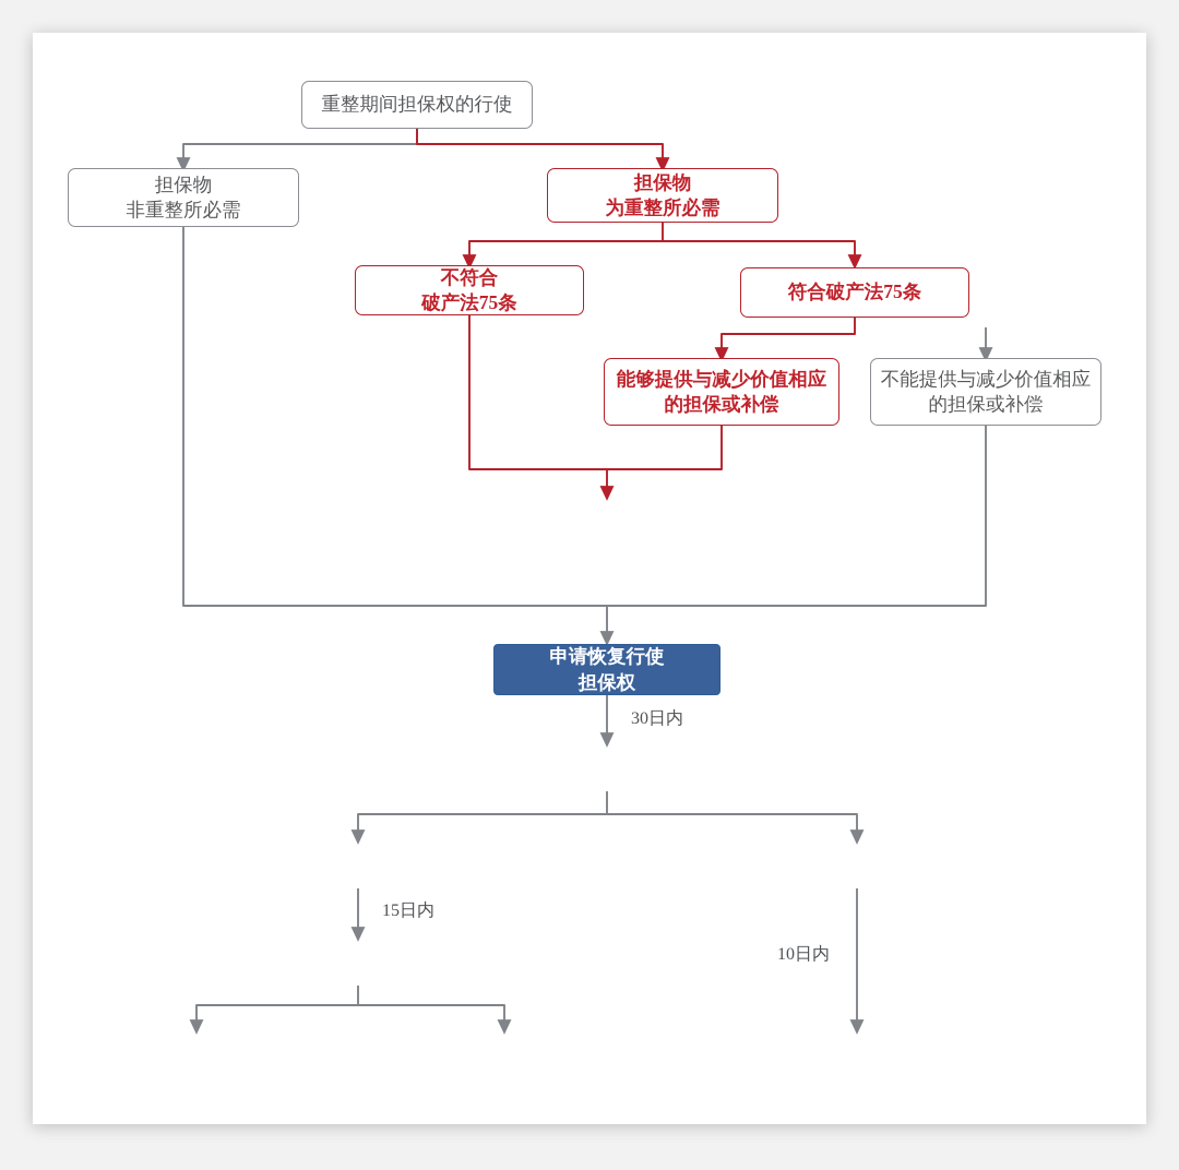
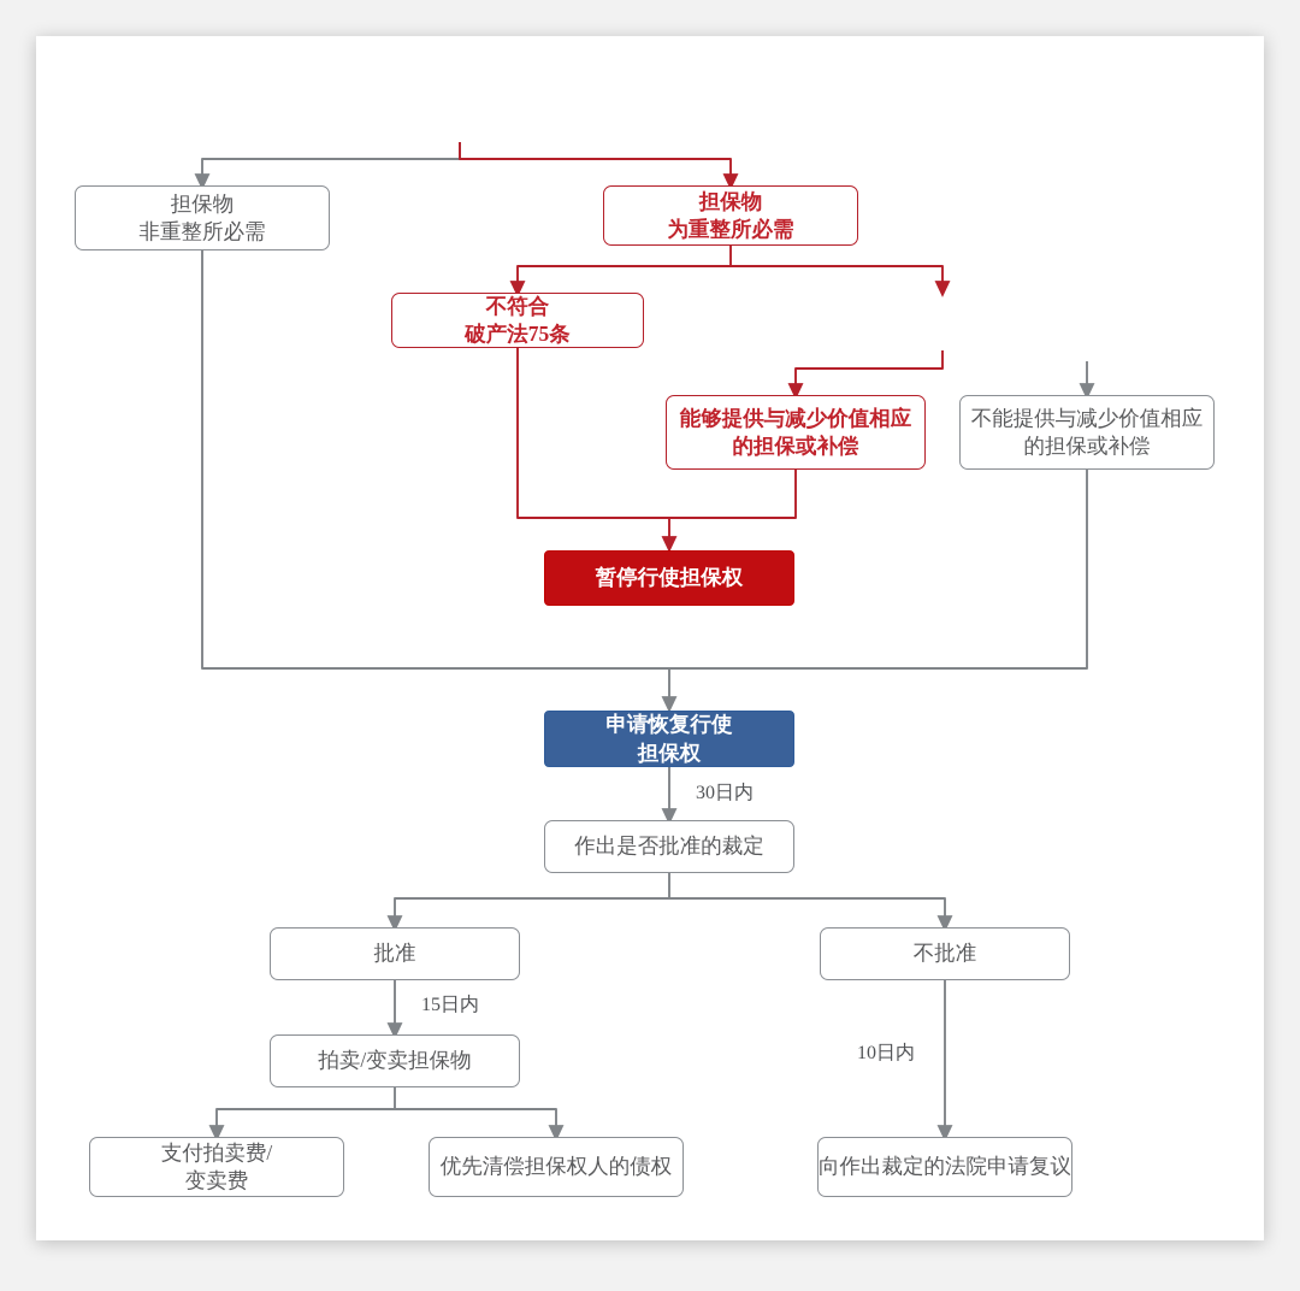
- 重整期间担保权的行使
  担保物
  非重整所必需
  担保物
  为重整所必需
  不符合
  破产法75条
- 符合破产法75条
  能够提供与减少价值相应
  的担保或补偿
  不能提供与减少价值相应
  的担保或补偿
+ 暂停行使担保权
  申请恢复行使
  担保权
+ 作出是否批准的裁定
+ 批准
+ 不批准
+ 拍卖/变卖担保物
+ 支付拍卖费/
+ 变卖费
+ 优先清偿担保权人的债权
+ 向作出裁定的法院申请复议
  30日内
  15日内
  10日内
